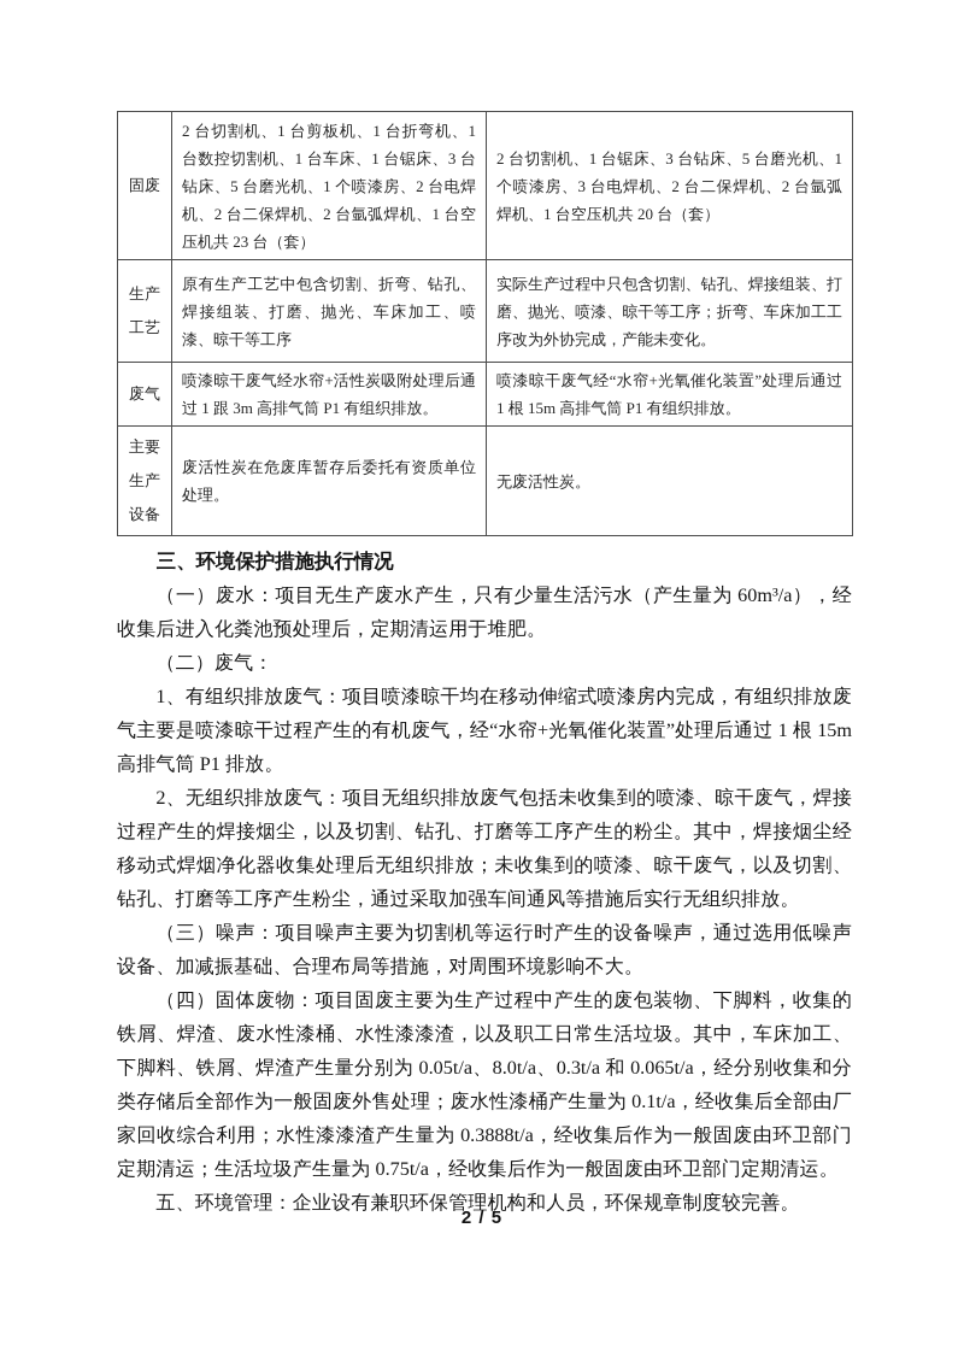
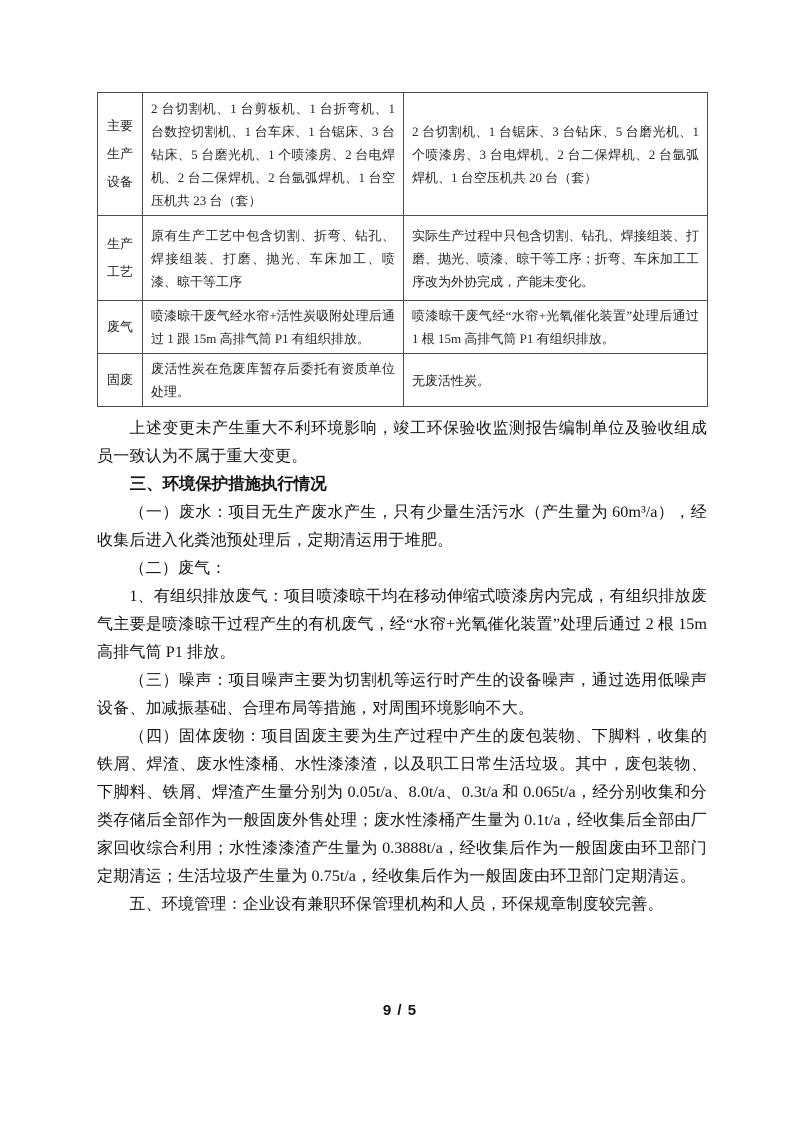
- 固废	2 台切割机、1 台剪板机、1 台折弯机、1 台数控切割机、1 台车床、1 台锯床、3 台钻床、5 台磨光机、1 个喷漆房、2 台电焊机、2 台二保焊机、2 台氩弧焊机、1 台空压机共 23 台（套）	2 台切割机、1 台锯床、3 台钻床、5 台磨光机、1 个喷漆房、3 台电焊机、2 台二保焊机、2 台氩弧焊机、1 台空压机共 20 台（套）
+ 主要生产设备	2 台切割机、1 台剪板机、1 台折弯机、1 台数控切割机、1 台车床、1 台锯床、3 台钻床、5 台磨光机、1 个喷漆房、2 台电焊机、2 台二保焊机、2 台氩弧焊机、1 台空压机共 23 台（套）	2 台切割机、1 台锯床、3 台钻床、5 台磨光机、1 个喷漆房、3 台电焊机、2 台二保焊机、2 台氩弧焊机、1 台空压机共 20 台（套）
  生产工艺	原有生产工艺中包含切割、折弯、钻孔、焊接组装、打磨、抛光、车床加工、喷漆、晾干等工序	实际生产过程中只包含切割、钻孔、焊接组装、打磨、抛光、喷漆、晾干等工序；折弯、车床加工工序改为外协完成，产能未变化。
- 废气	喷漆晾干废气经水帘+活性炭吸附处理后通过 1 跟 3m 高排气筒 P1 有组织排放。	喷漆晾干废气经“水帘+光氧催化装置”处理后通过 1 根 15m 高排气筒 P1 有组织排放。
+ 废气	喷漆晾干废气经水帘+活性炭吸附处理后通过 1 跟 15m 高排气筒 P1 有组织排放。	喷漆晾干废气经“水帘+光氧催化装置”处理后通过 1 根 15m 高排气筒 P1 有组织排放。
- 主要生产设备	废活性炭在危废库暂存后委托有资质单位处理。	无废活性炭。
+ 固废	废活性炭在危废库暂存后委托有资质单位处理。	无废活性炭。
+ 上述变更未产生重大不利环境影响，竣工环保验收监测报告编制单位及验收组成员一致认为不属于重大变更。
  三、环境保护措施执行情况
  （一）废水：项目无生产废水产生，只有少量生活污水（产生量为 60m³/a），经收集后进入化粪池预处理后，定期清运用于堆肥。
  （二）废气：
- 1、有组织排放废气：项目喷漆晾干均在移动伸缩式喷漆房内完成，有组织排放废气主要是喷漆晾干过程产生的有机废气，经“水帘+光氧催化装置”处理后通过 1 根 15m 高排气筒 P1 排放。
+ 1、有组织排放废气：项目喷漆晾干均在移动伸缩式喷漆房内完成，有组织排放废气主要是喷漆晾干过程产生的有机废气，经“水帘+光氧催化装置”处理后通过 2 根 15m 高排气筒 P1 排放。
- 2、无组织排放废气：项目无组织排放废气包括未收集到的喷漆、晾干废气，焊接过程产生的焊接烟尘，以及切割、钻孔、打磨等工序产生的粉尘。其中，焊接烟尘经移动式焊烟净化器收集处理后无组织排放；未收集到的喷漆、晾干废气，以及切割、钻孔、打磨等工序产生粉尘，通过采取加强车间通风等措施后实行无组织排放。
  （三）噪声：项目噪声主要为切割机等运行时产生的设备噪声，通过选用低噪声设备、加减振基础、合理布局等措施，对周围环境影响不大。
- （四）固体废物：项目固废主要为生产过程中产生的废包装物、下脚料，收集的铁屑、焊渣、废水性漆桶、水性漆漆渣，以及职工日常生活垃圾。其中，车床加工、下脚料、铁屑、焊渣产生量分别为 0.05t/a、8.0t/a、0.3t/a 和 0.065t/a，经分别收集和分类存储后全部作为一般固废外售处理；废水性漆桶产生量为 0.1t/a，经收集后全部由厂家回收综合利用；水性漆漆渣产生量为 0.3888t/a，经收集后作为一般固废由环卫部门定期清运；生活垃圾产生量为 0.75t/a，经收集后作为一般固废由环卫部门定期清运。
+ （四）固体废物：项目固废主要为生产过程中产生的废包装物、下脚料，收集的铁屑、焊渣、废水性漆桶、水性漆漆渣，以及职工日常生活垃圾。其中，废包装物、下脚料、铁屑、焊渣产生量分别为 0.05t/a、8.0t/a、0.3t/a 和 0.065t/a，经分别收集和分类存储后全部作为一般固废外售处理；废水性漆桶产生量为 0.1t/a，经收集后全部由厂家回收综合利用；水性漆漆渣产生量为 0.3888t/a，经收集后作为一般固废由环卫部门定期清运；生活垃圾产生量为 0.75t/a，经收集后作为一般固废由环卫部门定期清运。
  五、环境管理：企业设有兼职环保管理机构和人员，环保规章制度较完善。
- 2 / 5
+ 9 / 5
